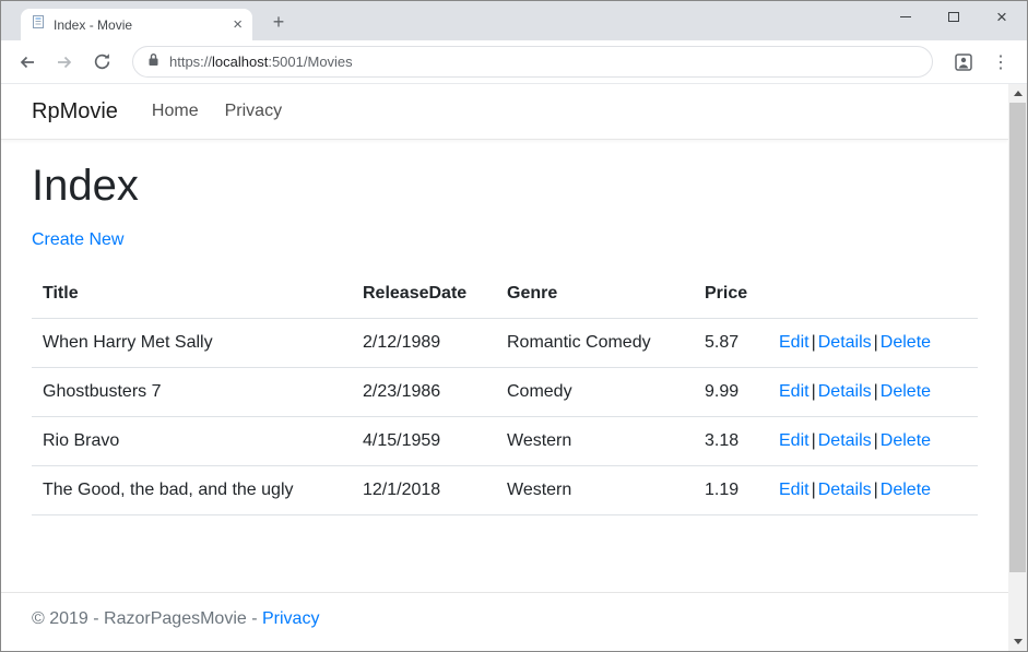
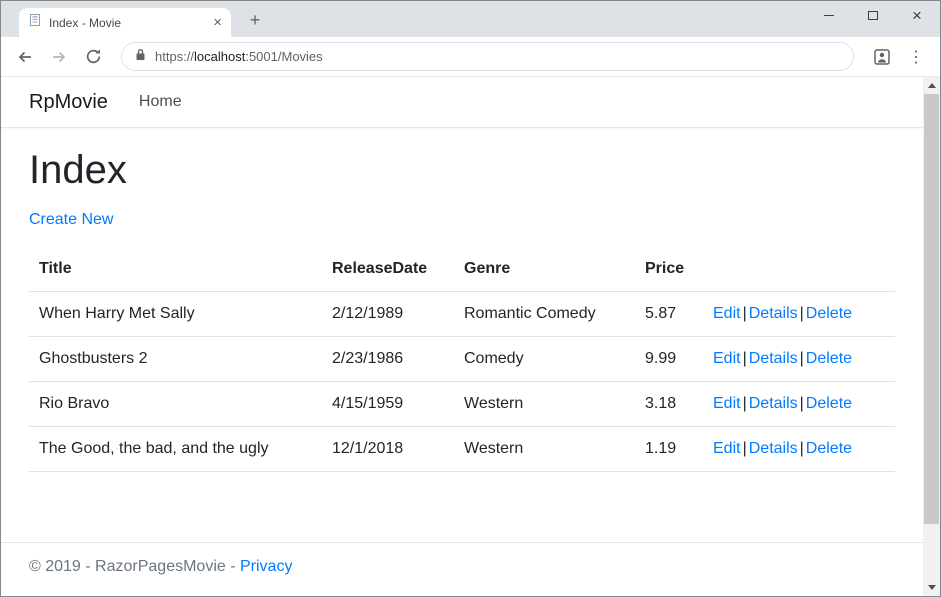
  Index - Movie
  ×
  +
  ×
  https://localhost:5001/Movies
  ⋮
  RpMovie
  Home
- Privacy
  Index
  Create New
  Title	ReleaseDate	Genre	Price
  When Harry Met Sally	2/12/1989	Romantic Comedy	5.87	Edit|Details|Delete
- Ghostbusters 7	2/23/1986	Comedy	9.99	Edit|Details|Delete
+ Ghostbusters 2	2/23/1986	Comedy	9.99	Edit|Details|Delete
  Rio Bravo	4/15/1959	Western	3.18	Edit|Details|Delete
  The Good, the bad, and the ugly	12/1/2018	Western	1.19	Edit|Details|Delete
  © 2019 - RazorPagesMovie - Privacy
